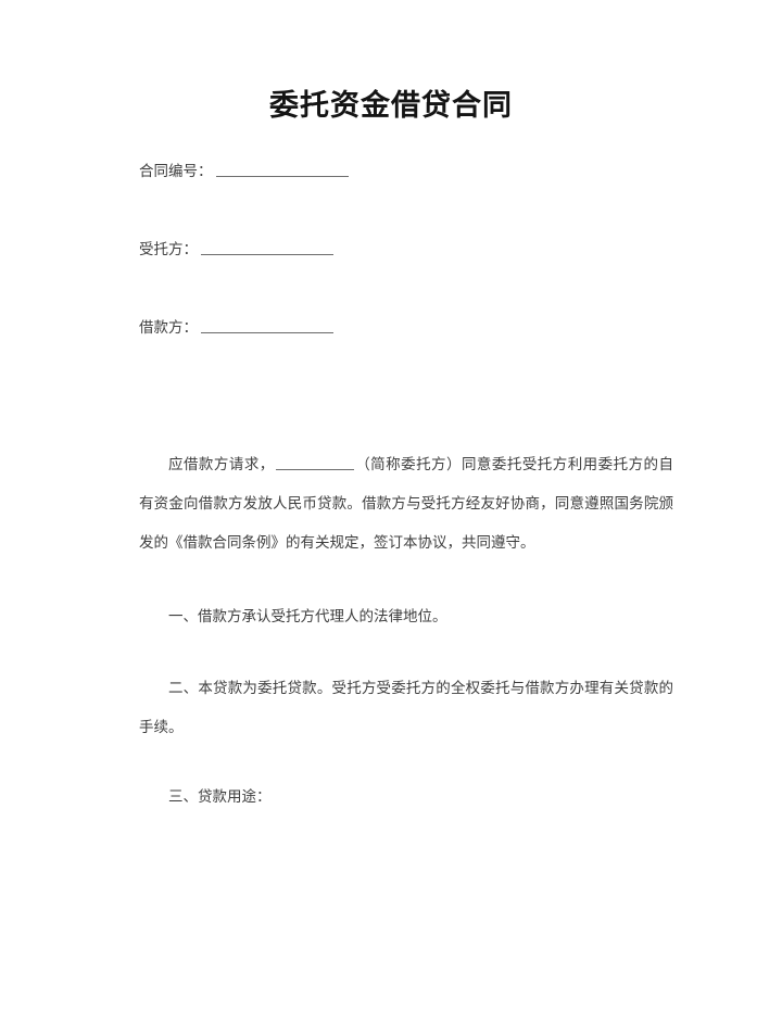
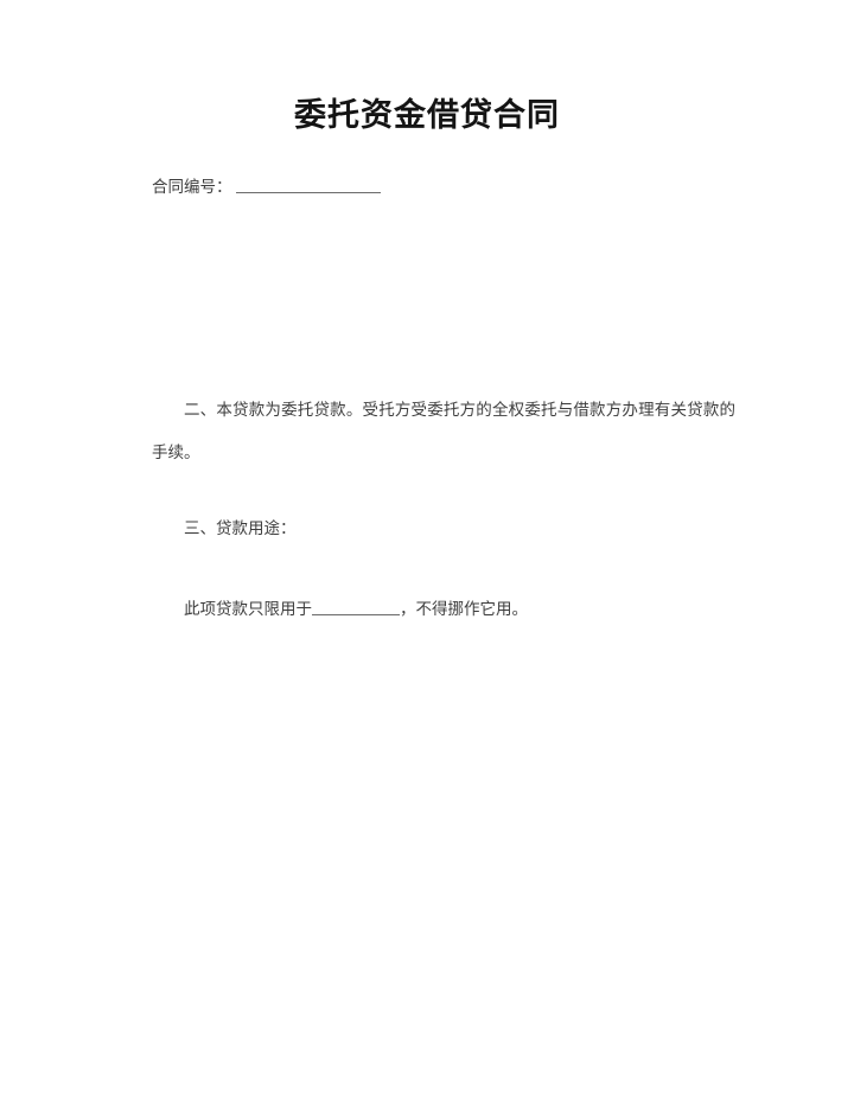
  委托资金借贷合同
  合同编号：
- 受托方：
- 借款方：
- 应借款方请求， （简称委托方）同意委托受托方利用委托方的自有资金向借款方发放人民币贷款。借款方与受托方经友好协商，同意遵照国务院颁发的《借款合同条例》的有关规定，签订本协议，共同遵守。
- 一、借款方承认受托方代理人的法律地位。
  二、本贷款为委托贷款。受托方受委托方的全权委托与借款方办理有关贷款的手续。
  三、贷款用途：
+ 此项贷款只限用于 ，不得挪作它用。
